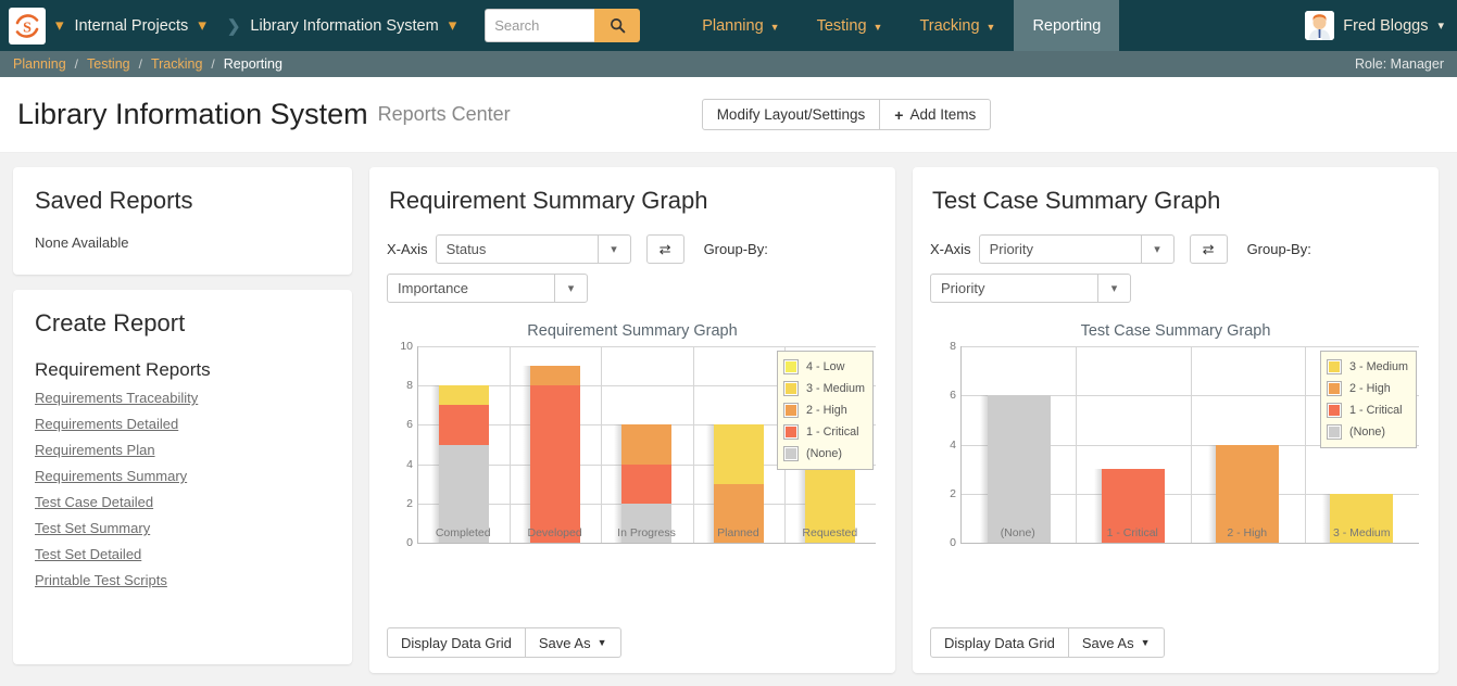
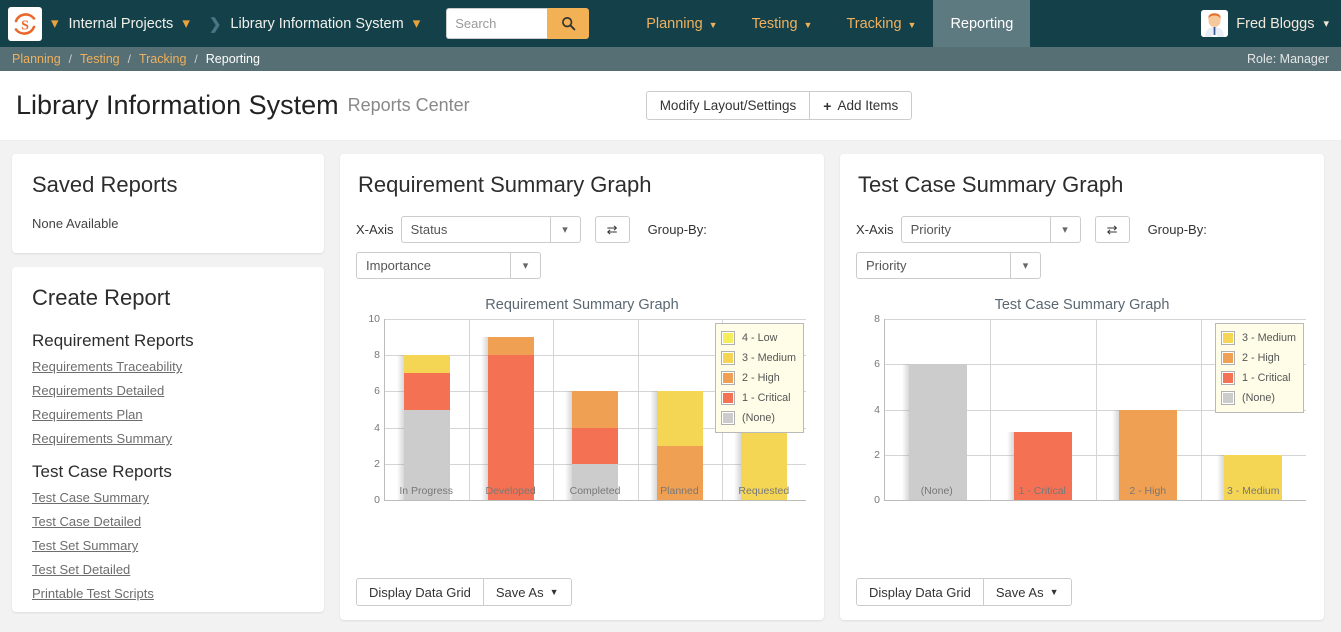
  S
  ▾
  Internal Projects
  ▾
  ❯
  Library Information System
  ▾
  Search
  Planning
  ▼
  Testing
  ▼
  Tracking
  ▼
  Reporting
  Fred Bloggs
  ▾
  Planning
  /
  Testing
  /
  Tracking
  /
  Reporting
  Role: Manager
  Library Information System
  Reports Center
  Modify Layout/Settings
  +
  Add Items
  Saved Reports
  None Available
  Create Report
  Requirement Reports
  Requirements Traceability
  Requirements Detailed
  Requirements Plan
  Requirements Summary
+ Test Case Reports
+ Test Case Summary
  Test Case Detailed
  Test Set Summary
  Test Set Detailed
  Printable Test Scripts
  Requirement Summary Graph
  X-Axis
  Status
  ▾
  ⇄
  Group-By:
  Importance
  ▾
  Requirement Summary Graph
  0
  2
  4
  6
  8
  10
- Completed
+ In Progress
  Developed
- In Progress
+ Completed
  Planned
  Requested
  4 - Low
  3 - Medium
  2 - High
  1 - Critical
  (None)
  Display Data Grid
  Save As
  ▼
  Test Case Summary Graph
  X-Axis
  Priority
  ▾
  ⇄
  Group-By:
  Priority
  ▾
  Test Case Summary Graph
  0
  2
  4
  6
  8
  (None)
  1 - Critical
  2 - High
  3 - Medium
  3 - Medium
  2 - High
  1 - Critical
  (None)
  Display Data Grid
  Save As
  ▼
